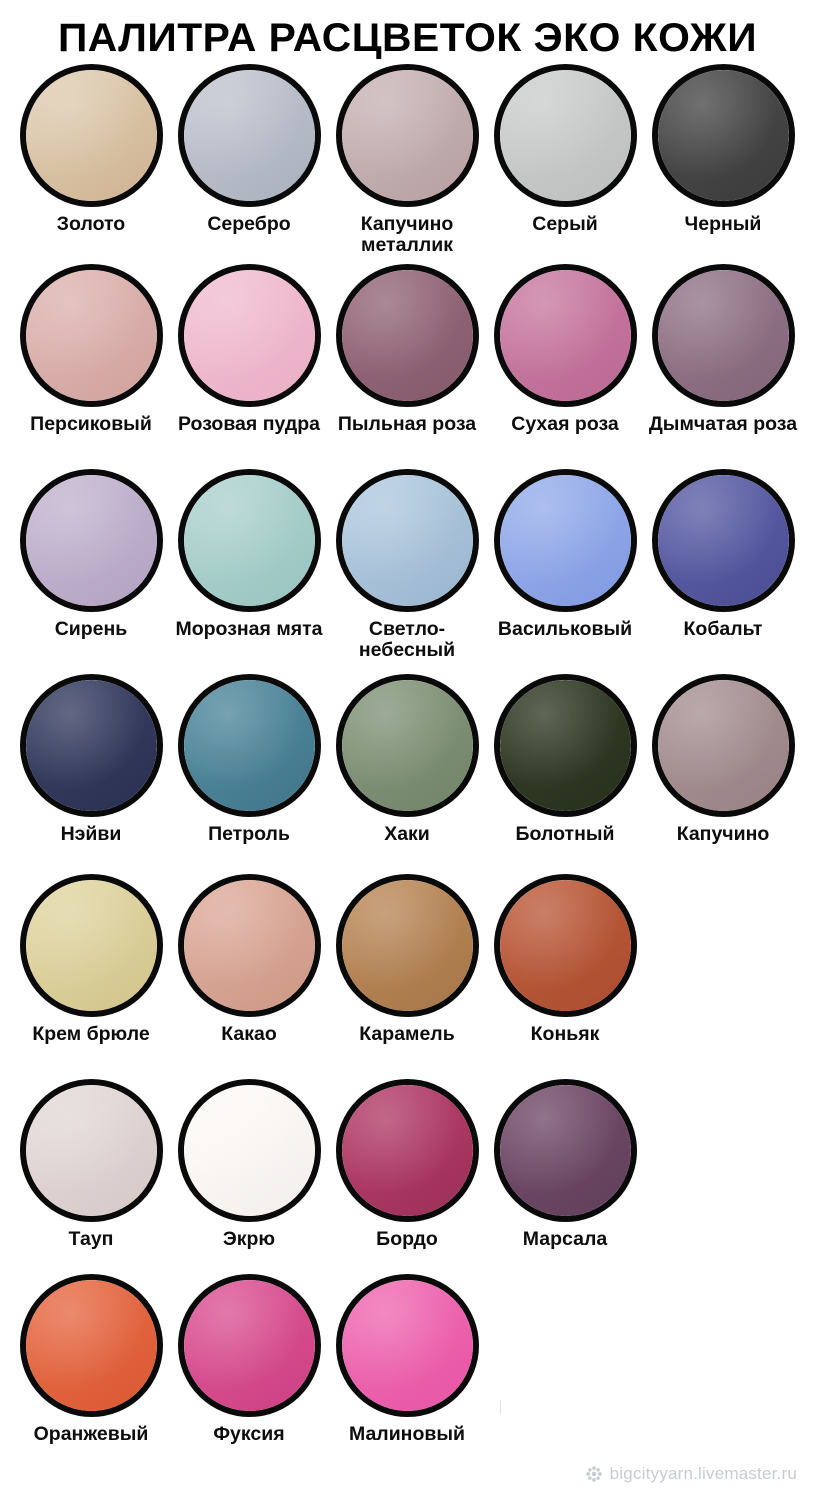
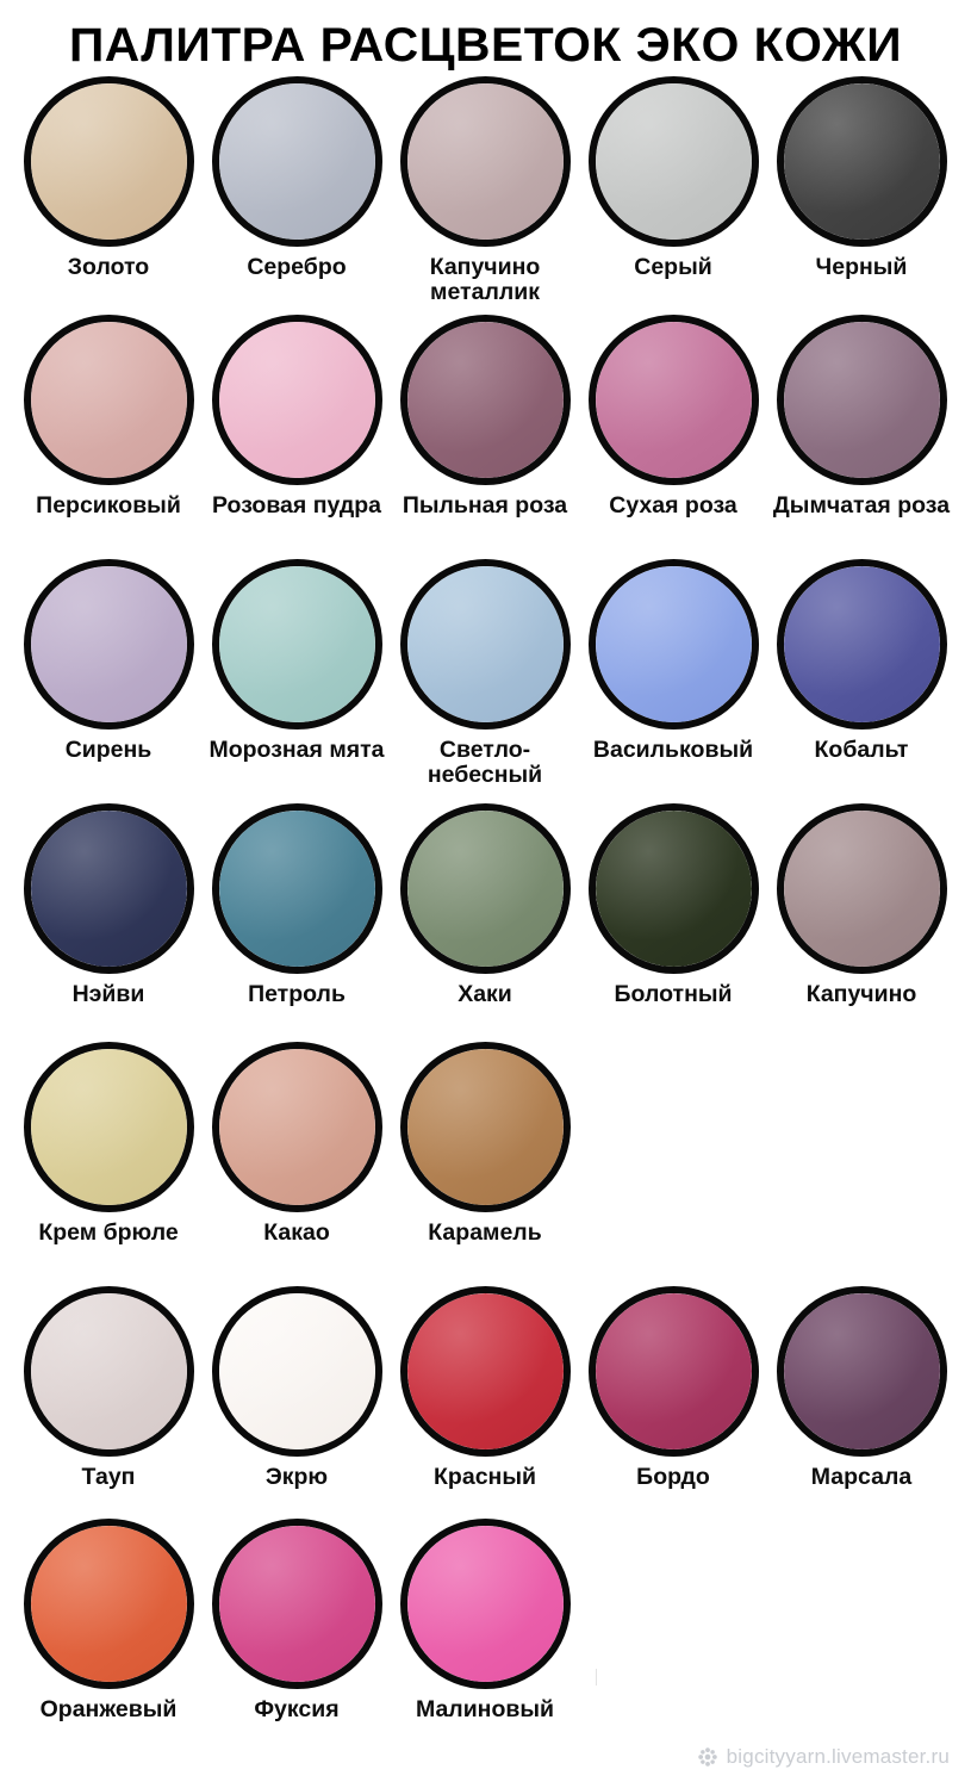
  ПАЛИТРА РАСЦВЕТОК ЭКО КОЖИ
  Золото
  Серебро
  Капучино металлик
  Серый
  Черный
  Персиковый
  Розовая пудра
  Пыльная роза
  Сухая роза
  Дымчатая роза
  Сирень
  Морозная мята
  Светло-небесный
  Васильковый
  Кобальт
  Нэйви
  Петроль
  Хаки
  Болотный
  Капучино
  Крем брюле
  Какао
  Карамель
- Коньяк
  Тауп
  Экрю
+ Красный
  Бордо
  Марсала
  Оранжевый
  Фуксия
  Малиновый
  bigcityyarn.livemaster.ru
